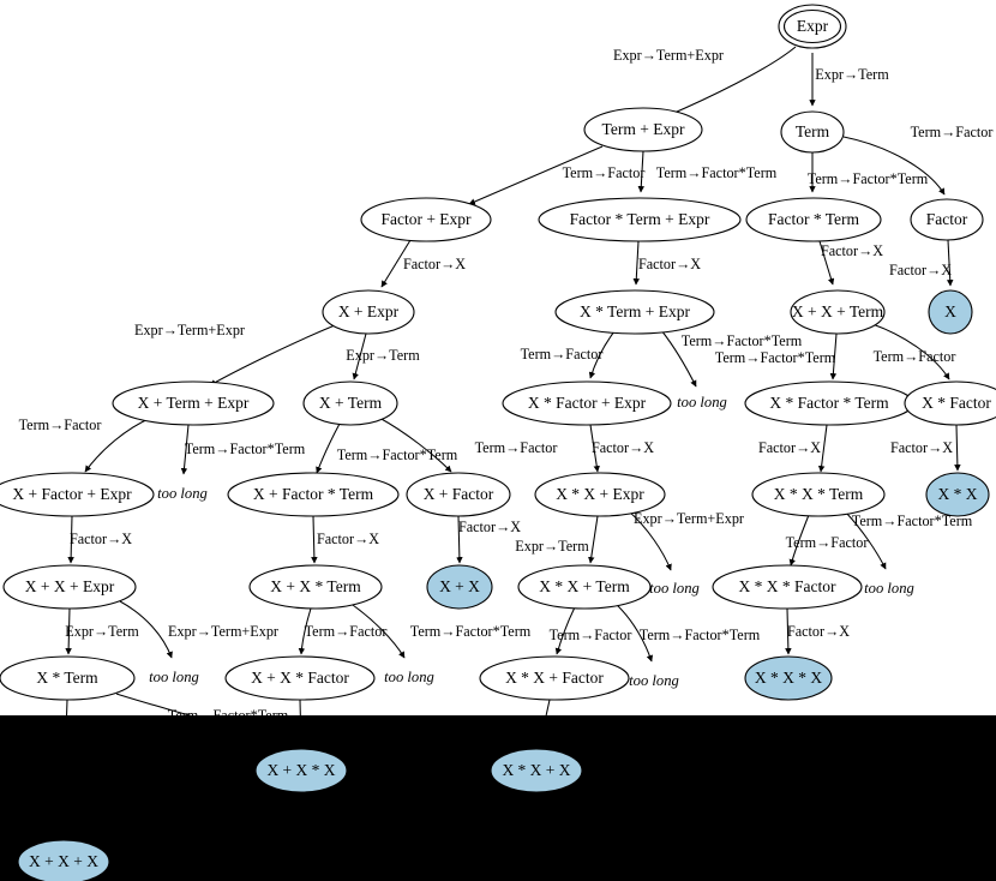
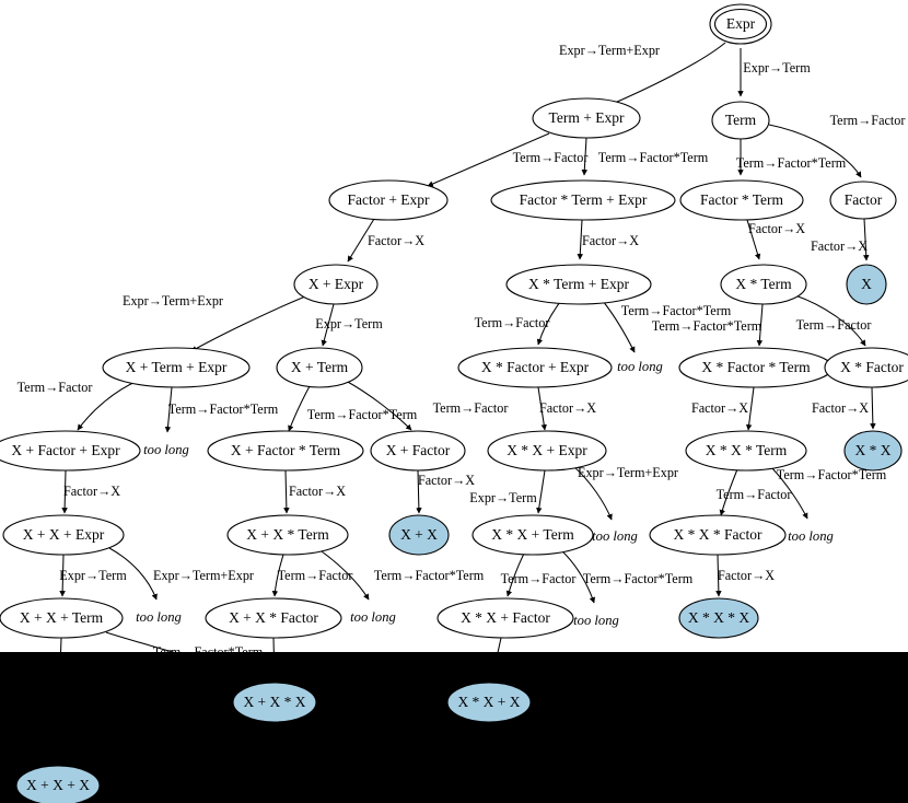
  Expr→Term+Expr
  Expr→Term
  Term→Facto
  Term→Factor*Term
  Term→Factor*Term
  Term→Factor
  Factor→X
  Factor→X
  Factor→X
  Factor→X
  Expr→Term+Expr
  Expr→Term
  Term→Factor
  Term→Factor*Term
  Term→Factor*Term
  Term→Factor
  Term→Factor
  Term→Factor*Term
  Term→Factor*Term
  Term→Factor
  Factor→X
  Factor→X
  Factor→X
  Factor→X
  Factor→X
  Factor→X
  Expr→Term
  Expr→Term+Expr
  Term→Factor
  Term→Factor*Term
  Expr→Term
  Expr→Term+Expr
  Term→Factor
  Term→Factor*Term
  Term→Factor
  Term→Factor*Term
  Factor→X
  Expr
  Term + Expr
  Term
  Factor + Expr
  Factor * Term + Expr
  Factor * Term
  Factor
  X + Expr
  X * Term + Expr
- X + X + Term
+ X * Term
  X
  X + Term + Expr
  X + Term
  X * Factor + Expr
  X * Factor * Term
  X * Factor
  X + Factor + Expr
  X + Factor * Term
  X + Factor
  X * X + Expr
  X * X * Term
  X * X
  X + X + Expr
  X + X * Term
  X + X
  X * X + Term
  X * X * Factor
- X * Term
+ X + X + Term
  X + X * Factor
  X * X + Factor
  X * X * X
  too long
  too long
  too long
  too long
  too long
  too long
  too long
  X + X * X
  X * X + X
  X + X + X
